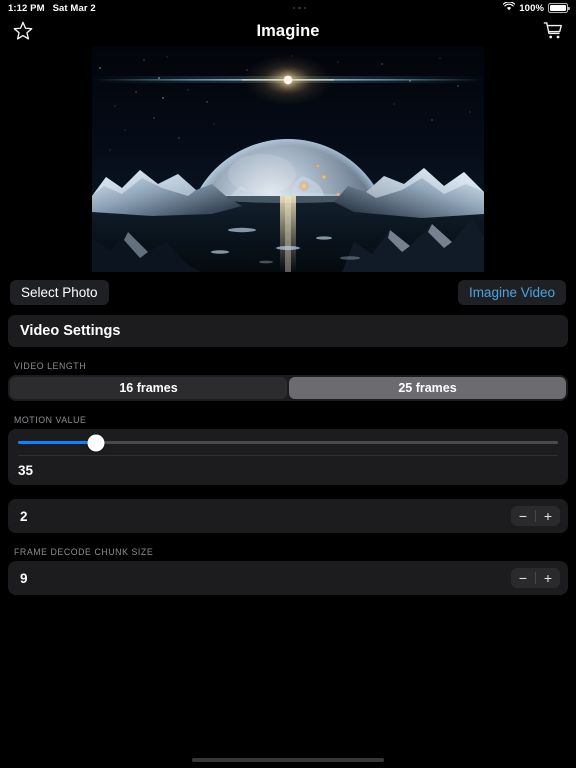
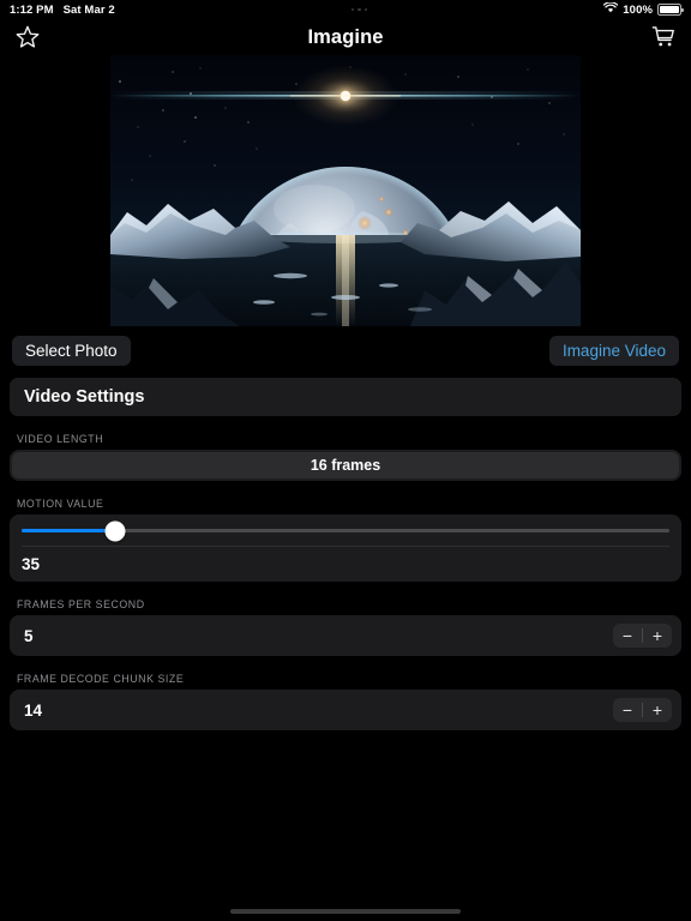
  1:12 PM
  Sat Mar 2
  100%
  Imagine
  Select Photo
  Imagine Video
  Video Settings
  VIDEO LENGTH
  16 frames
- 25 frames
  MOTION VALUE
  35
+ FRAMES PER SECOND
- 2
+ 5
  −
  +
  FRAME DECODE CHUNK SIZE
- 9
+ 14
  −
  +
